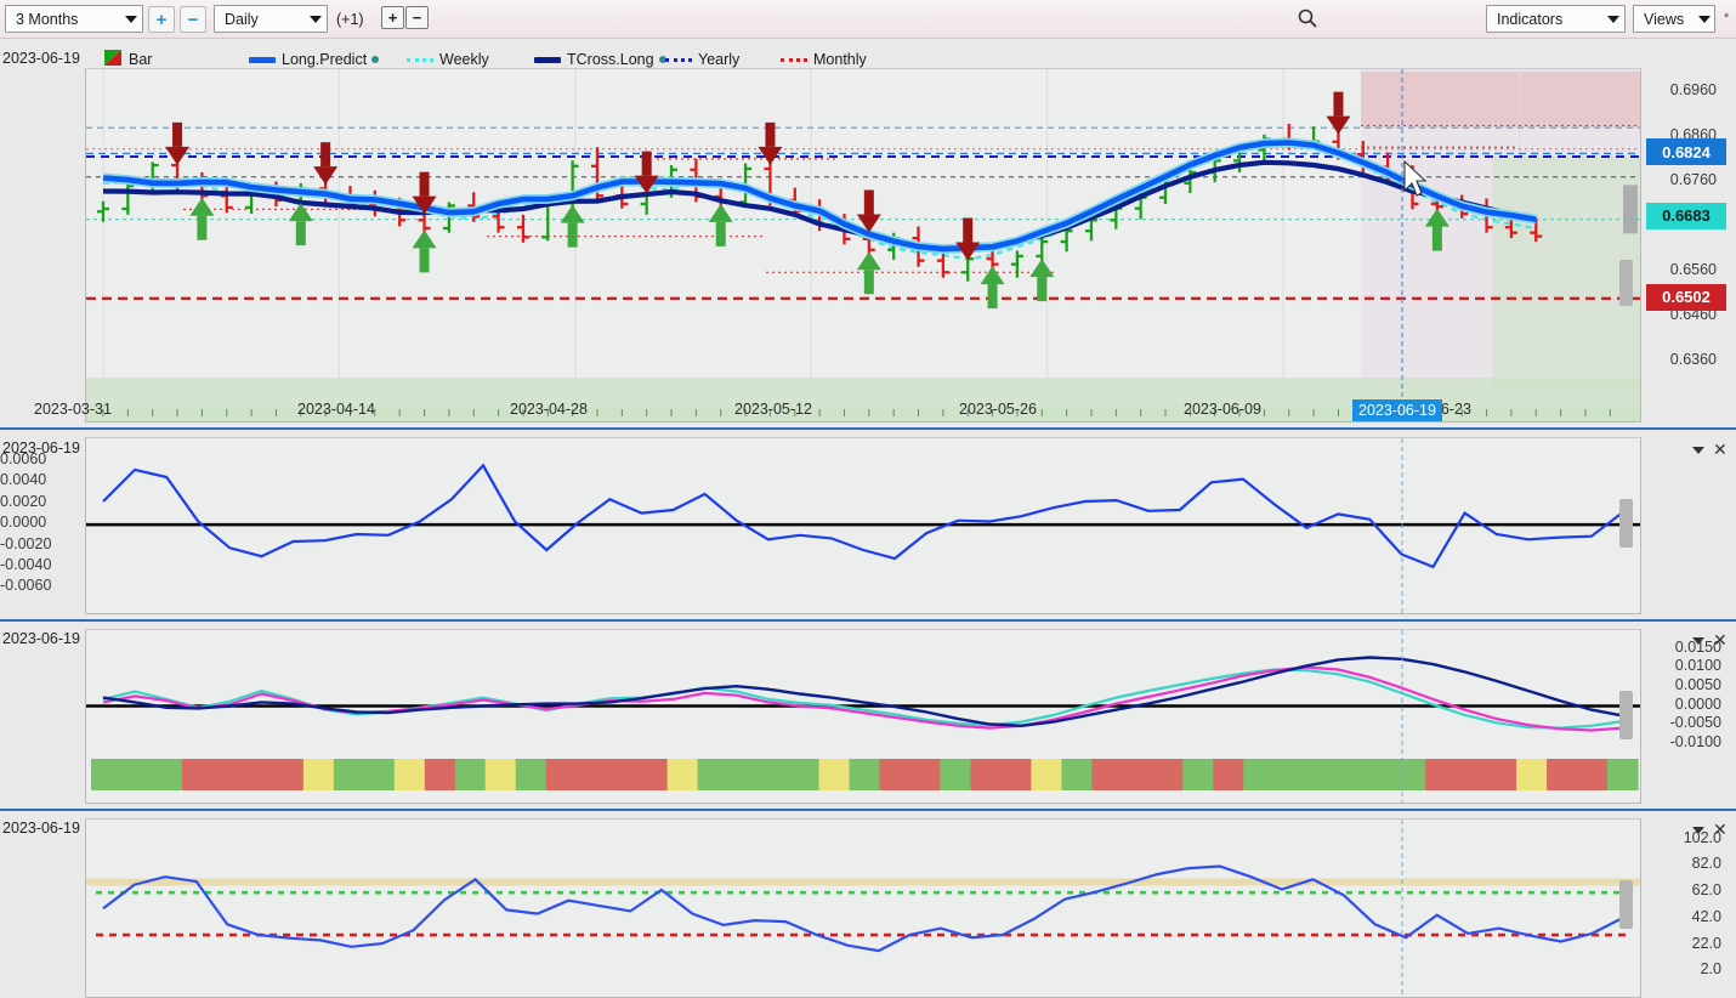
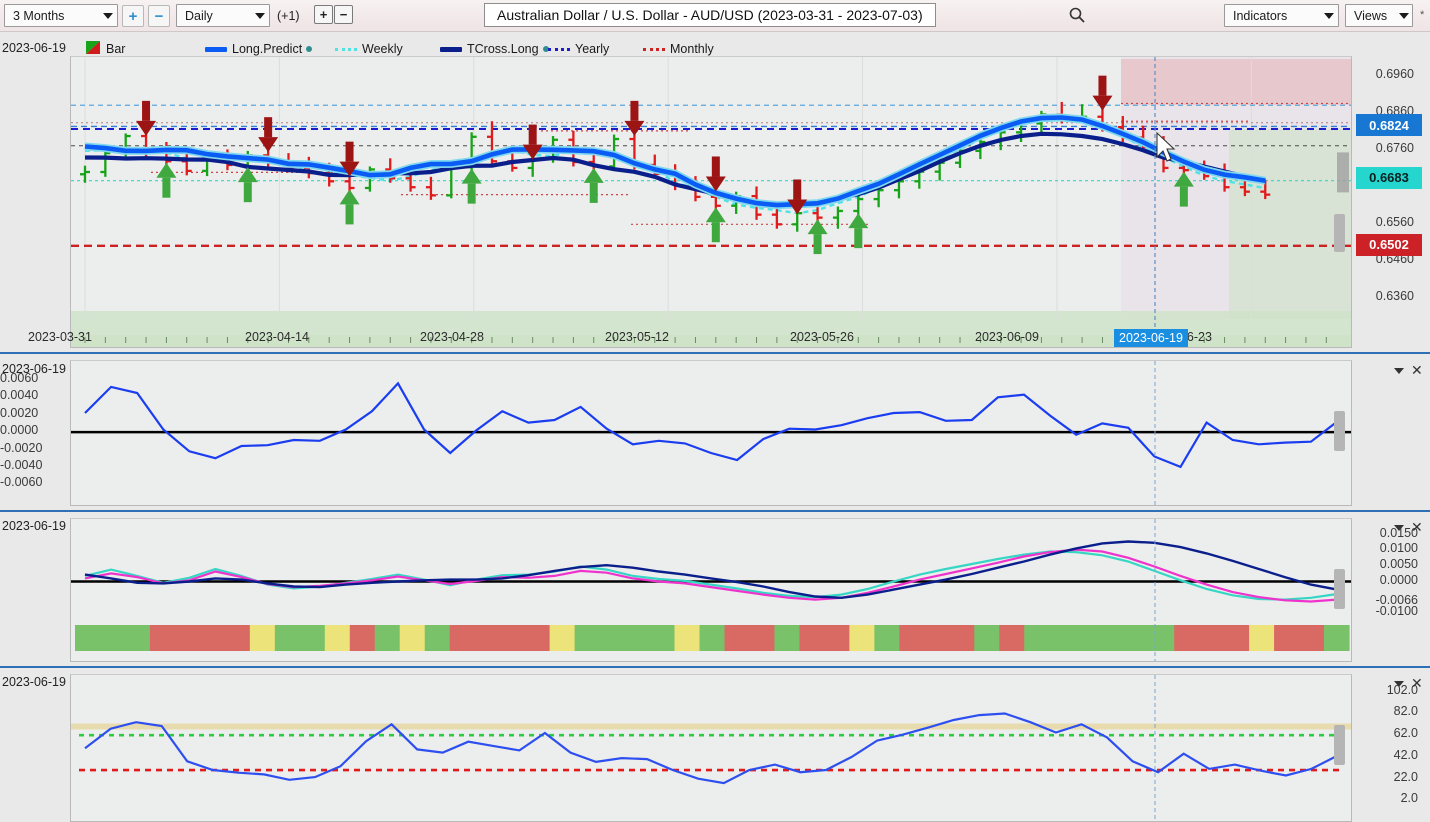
  3 Months
  +
  −
  Daily
  (+1)
  +
  −
+ Australian Dollar / U.S. Dollar - AUD/USD (2023-03-31 - 2023-07-03)
  Indicators
  Views
  *
  2023-06-19
  Bar
  Long.Predict
  Weekly
  TCross.Long
  Yearly
  Monthly
  0.6960
  0.6860
  0.6760
  0.6560
  0.6460
  0.6360
  0.6824
  0.6683
  0.6502
  2023-03-31
  2023-04-14
  2023-04-28
  2023-05-12
  2023-05-26
  2023-06-09
  2023-06-19
  2023-06-19
  ✕
  0.0060
  0.0040
  0.0020
  0.0000
  -0.0020
  -0.0040
  -0.0060
  2023-06-19
  ✕
  0.0150
  0.0100
  0.0050
  0.0000
- -0.0050
+ -0.0066
  -0.0100
  2023-06-19
  ✕
  102.0
  82.0
  62.0
  42.0
  22.0
  2.0
